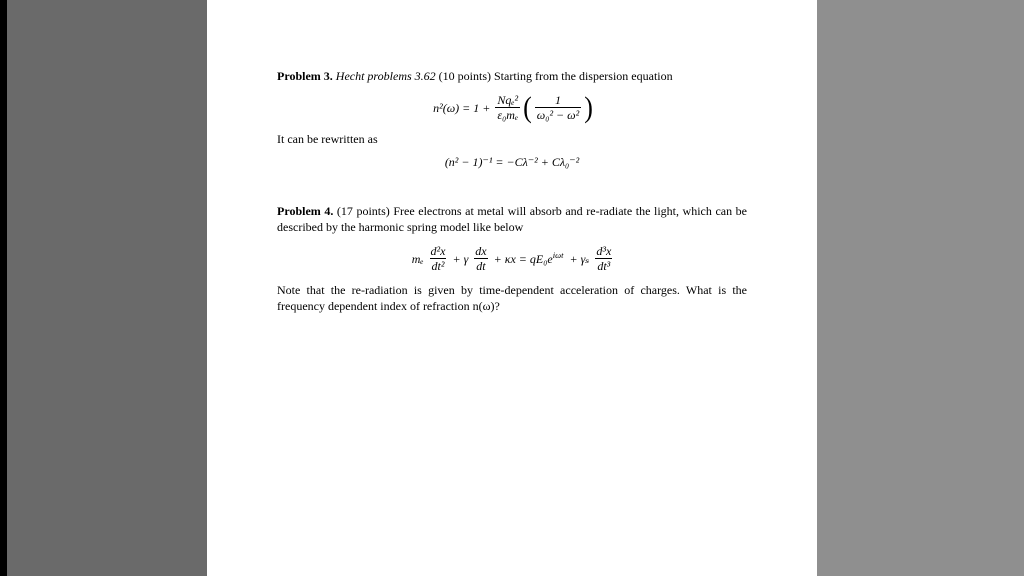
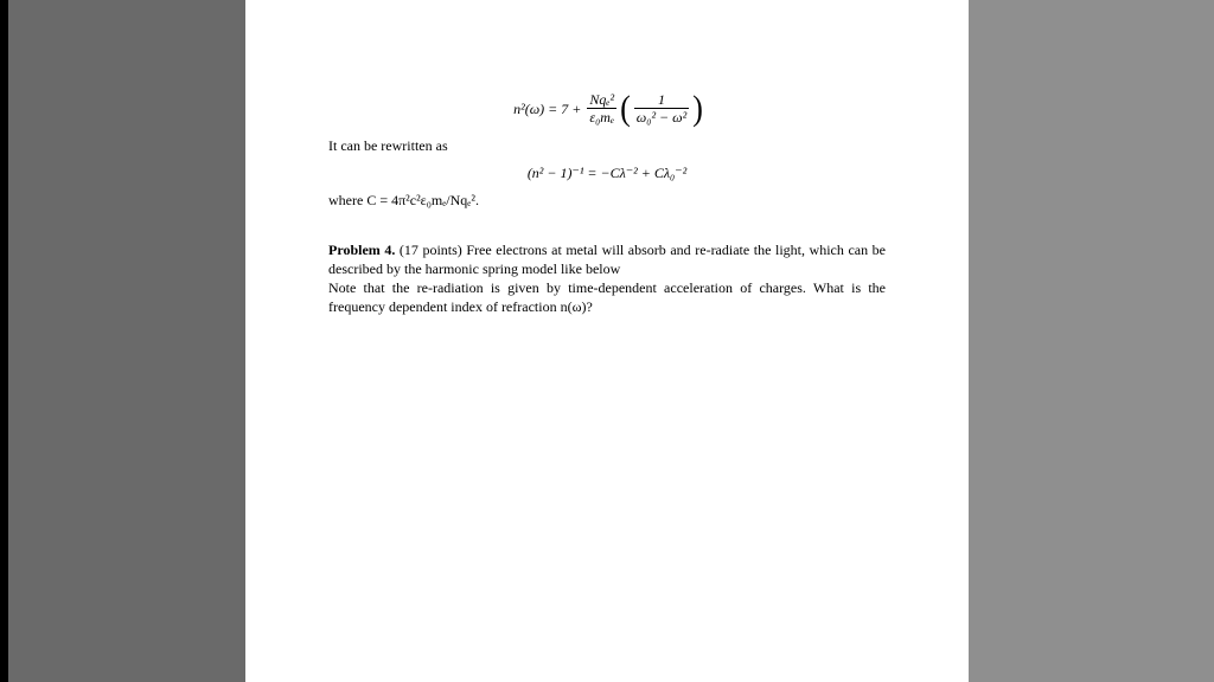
- Problem 3. Hecht problems 3.62 (10 points) Starting from the dispersion equation
- n²(ω) = 1 +
+ n²(ω) = 7 +
  Nqₑ²
  ε₀mₑ
  (
  1
  ω₀² − ω²
  )
  It can be rewritten as
  (n² − 1)⁻¹ = −Cλ⁻² + Cλ₀⁻²
+ where C = 4π²c²ε₀mₑ/Nqₑ².
  Problem 4. (17 points) Free electrons at metal will absorb and re-radiate the light, which can be described by the harmonic spring model like below
- mₑ
- d²x
- dt²
- + γ
- dx
- dt
- + κx = qE₀eiωt
- + γₛ
- d³x
- dt³
  Note that the re-radiation is given by time-dependent acceleration of charges. What is the frequency dependent index of refraction n(ω)?
